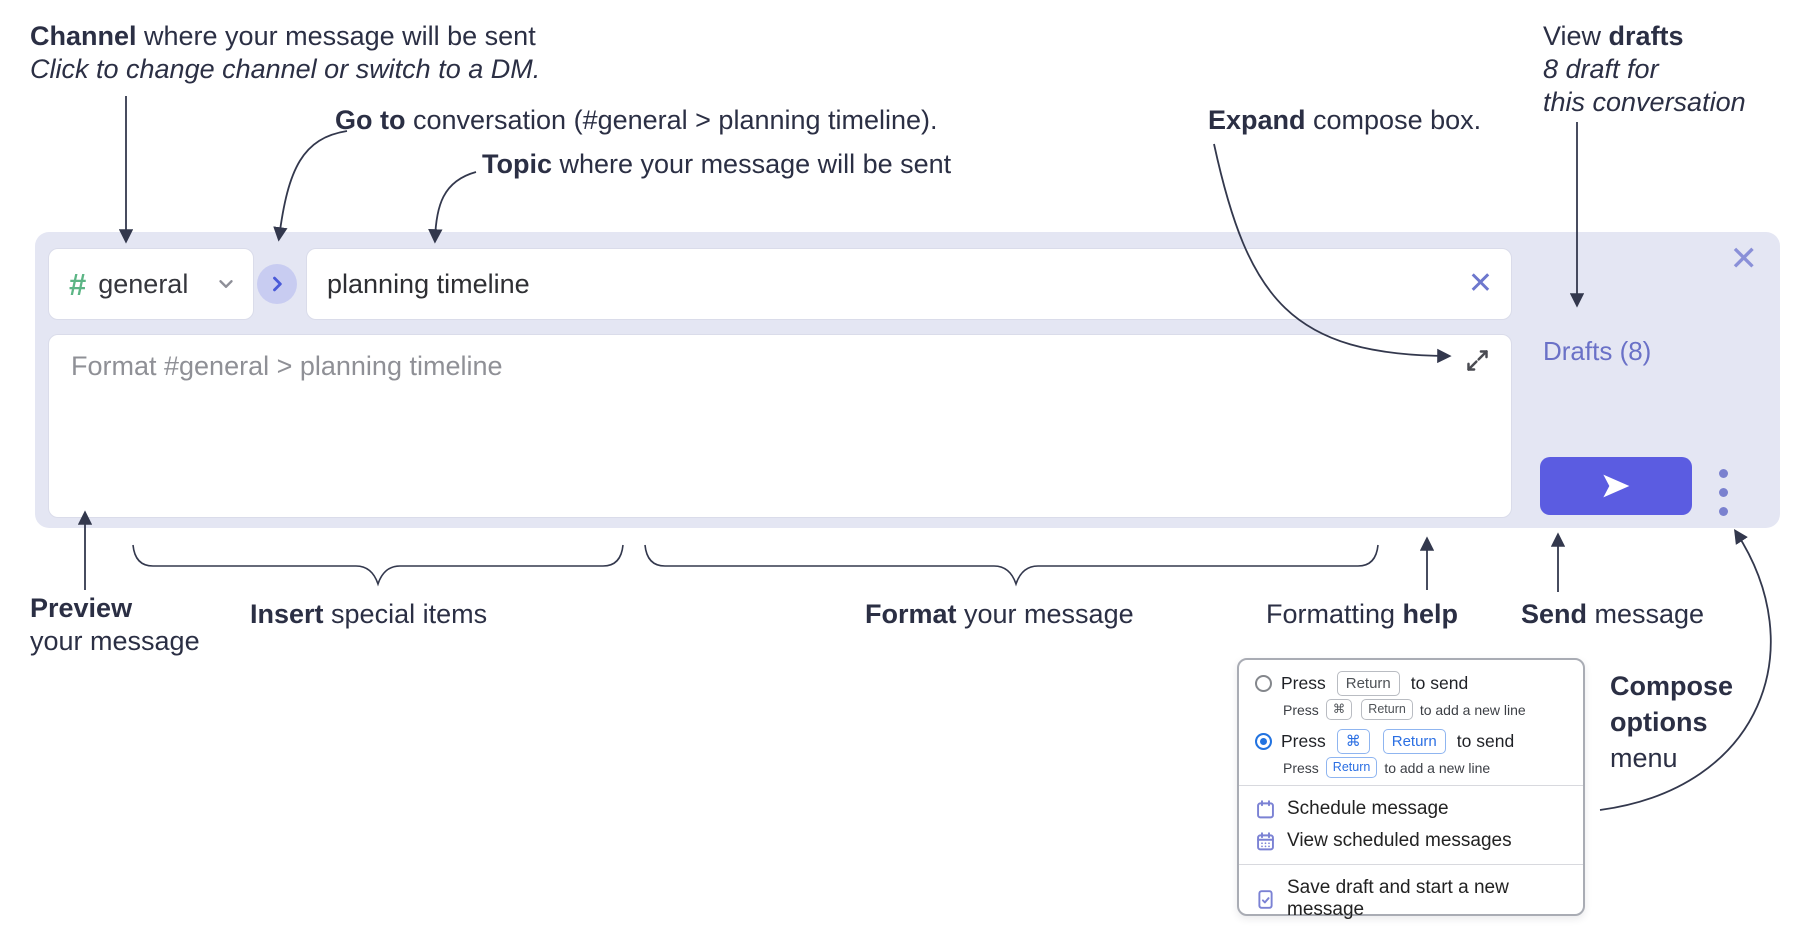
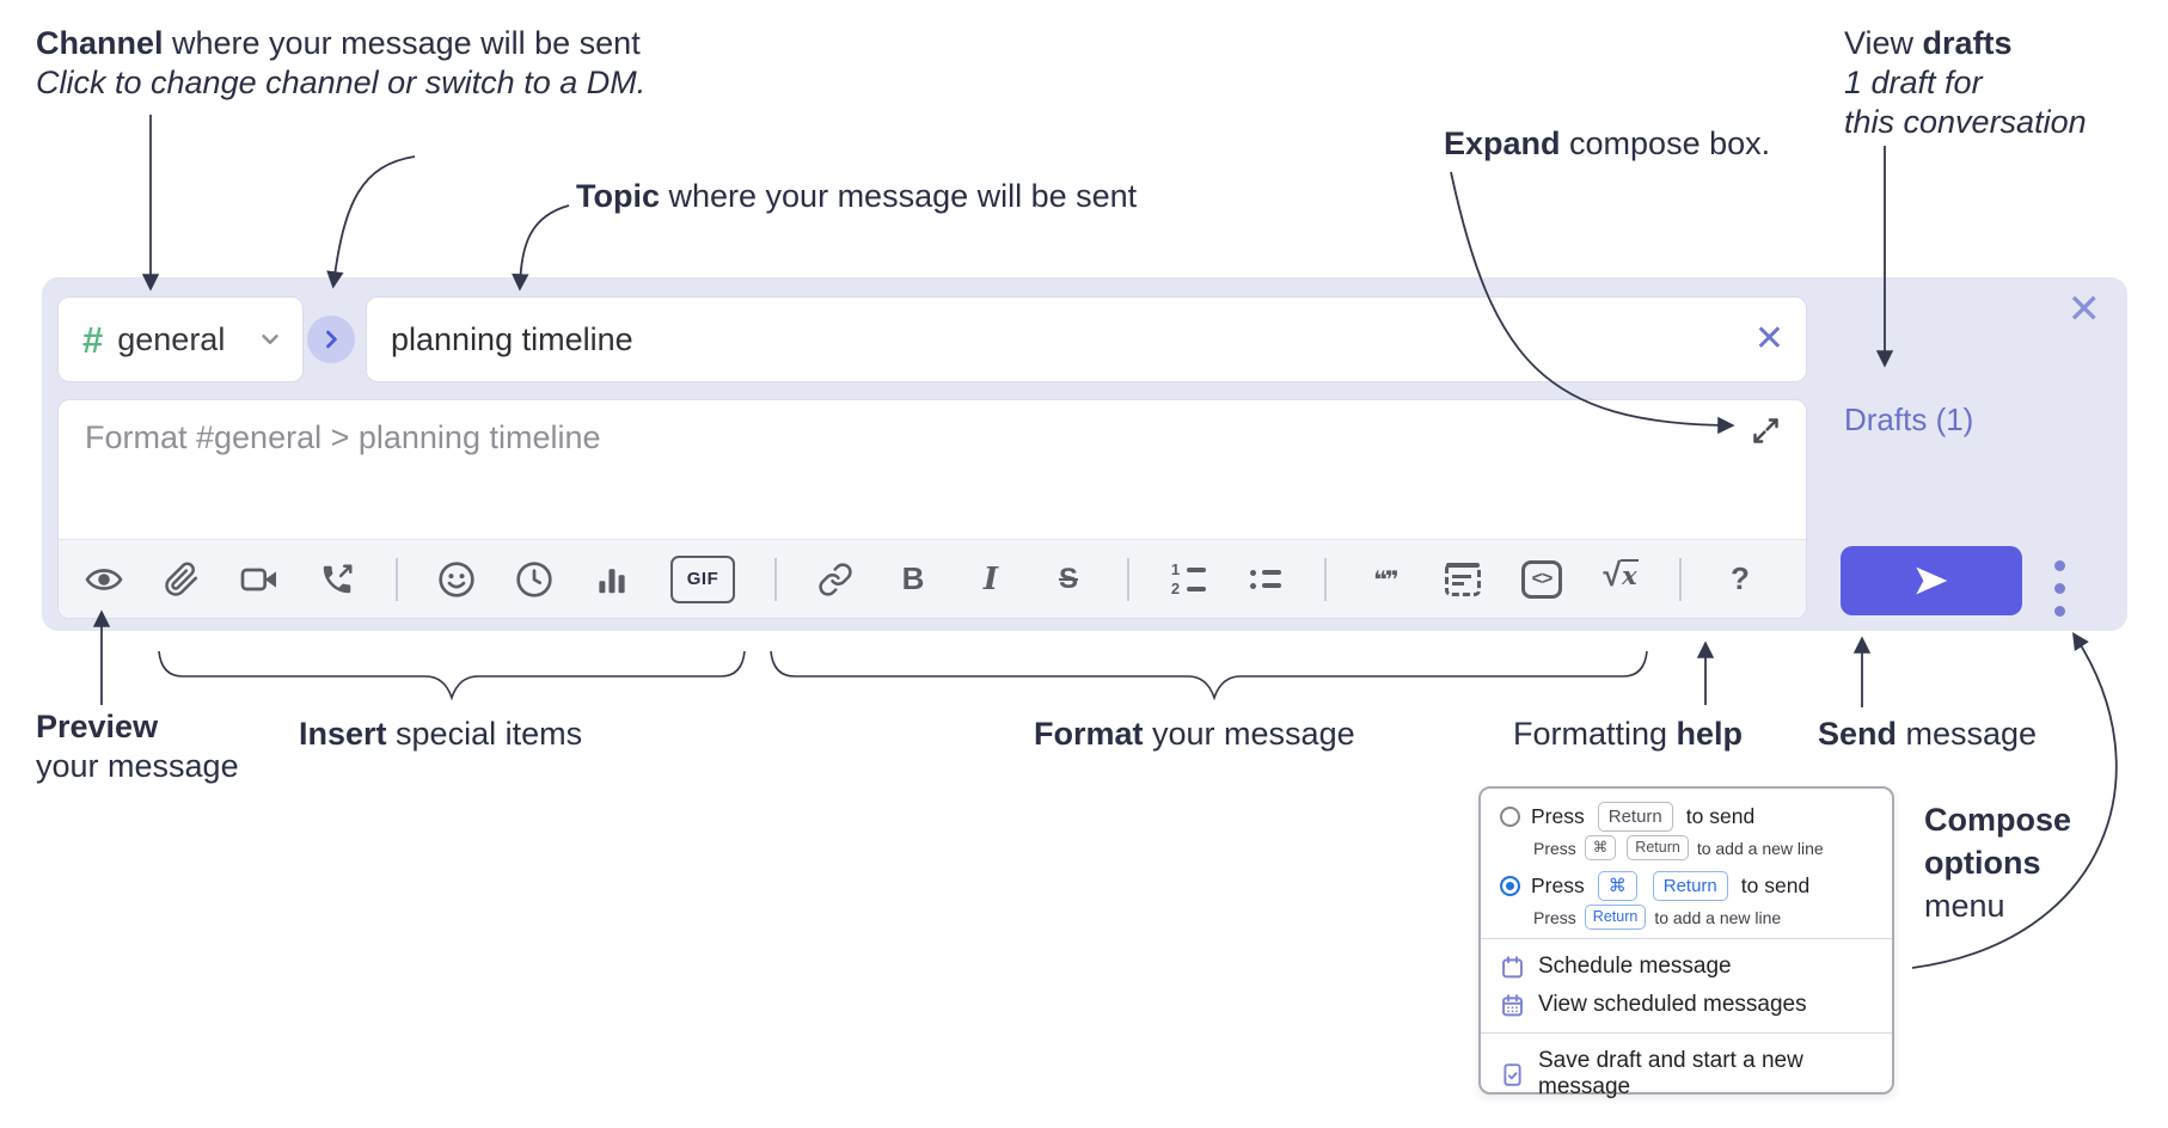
  Channel where your message will be sent
  Click to change channel or switch to a DM.
- Go to conversation (#general > planning timeline).
  Topic where your message will be sent
  Expand compose box.
  View drafts
- 8 draft for
+ 1 draft for
  this conversation
  Preview
  your message
  Insert special items
  Format your message
  Formatting help
  Send message
  Compose
  options
  menu
  #
  general
  planning timeline
  ✕
  Format #general > planning timeline
+ GIF
+ B
+ I
+ S
+ 1
+ 2
+ ❝❞
+ <>
+ √
+ x
+ ?
  ✕
- Drafts (8)
+ Drafts (1)
  Press
  Return
  to send
  Press
  ⌘
  Return
  to add a new line
  Press
  ⌘
  Return
  to send
  Press
  Return
  to add a new line
  Schedule message
  View scheduled messages
  Save draft and start a new message
